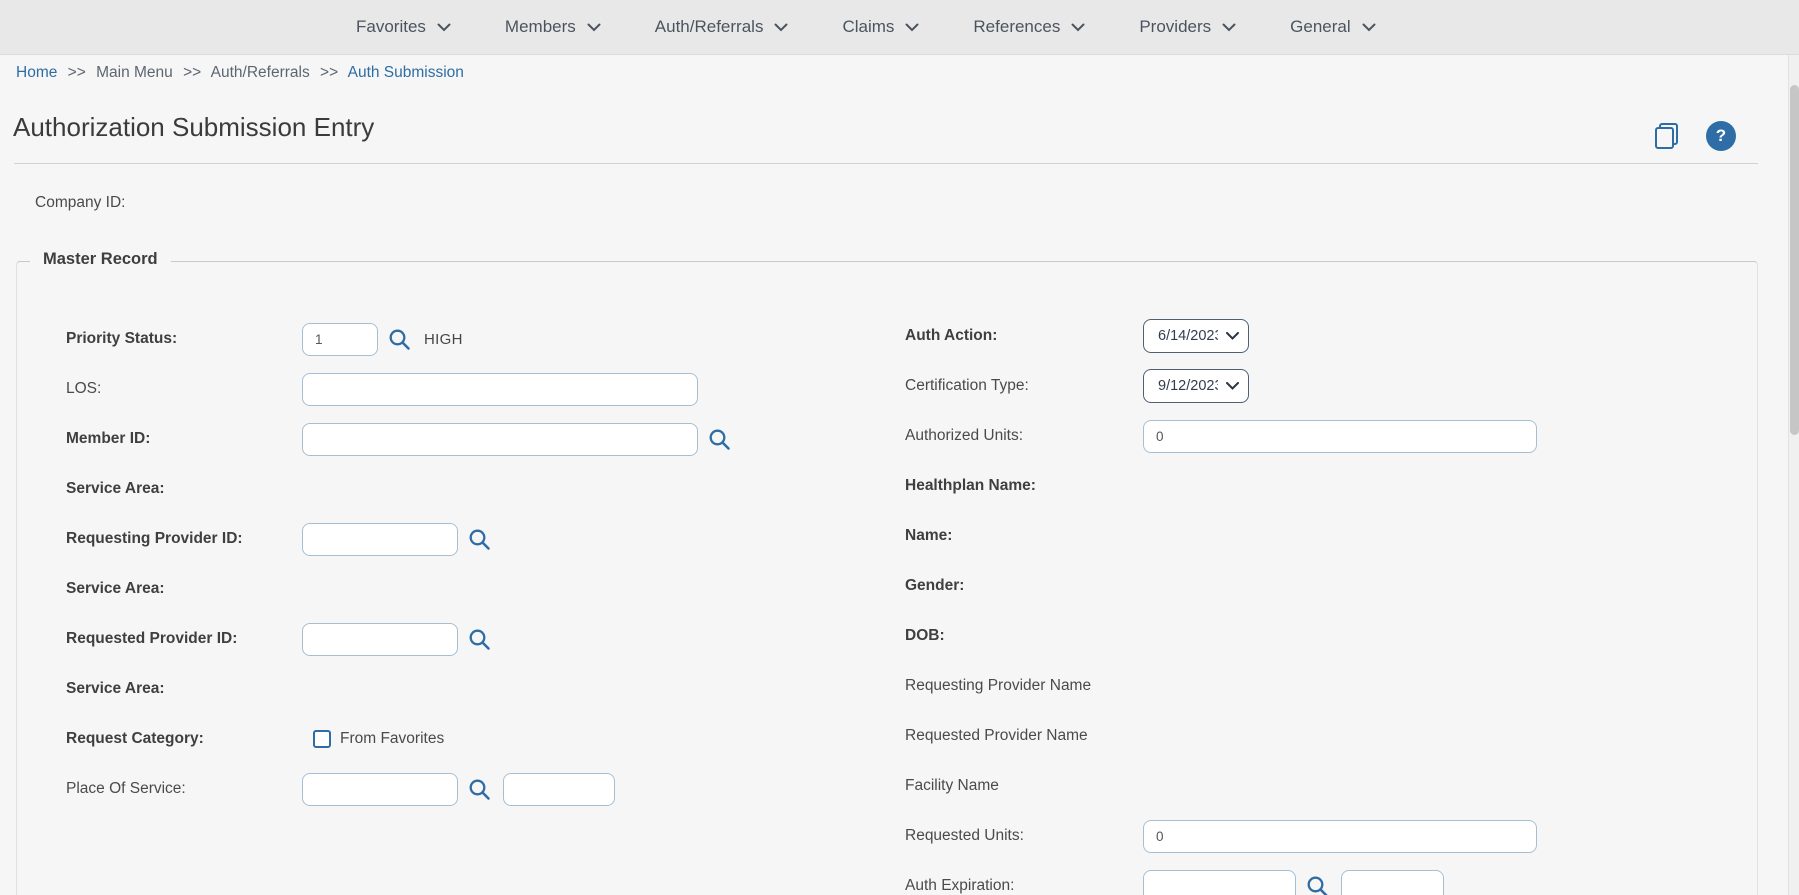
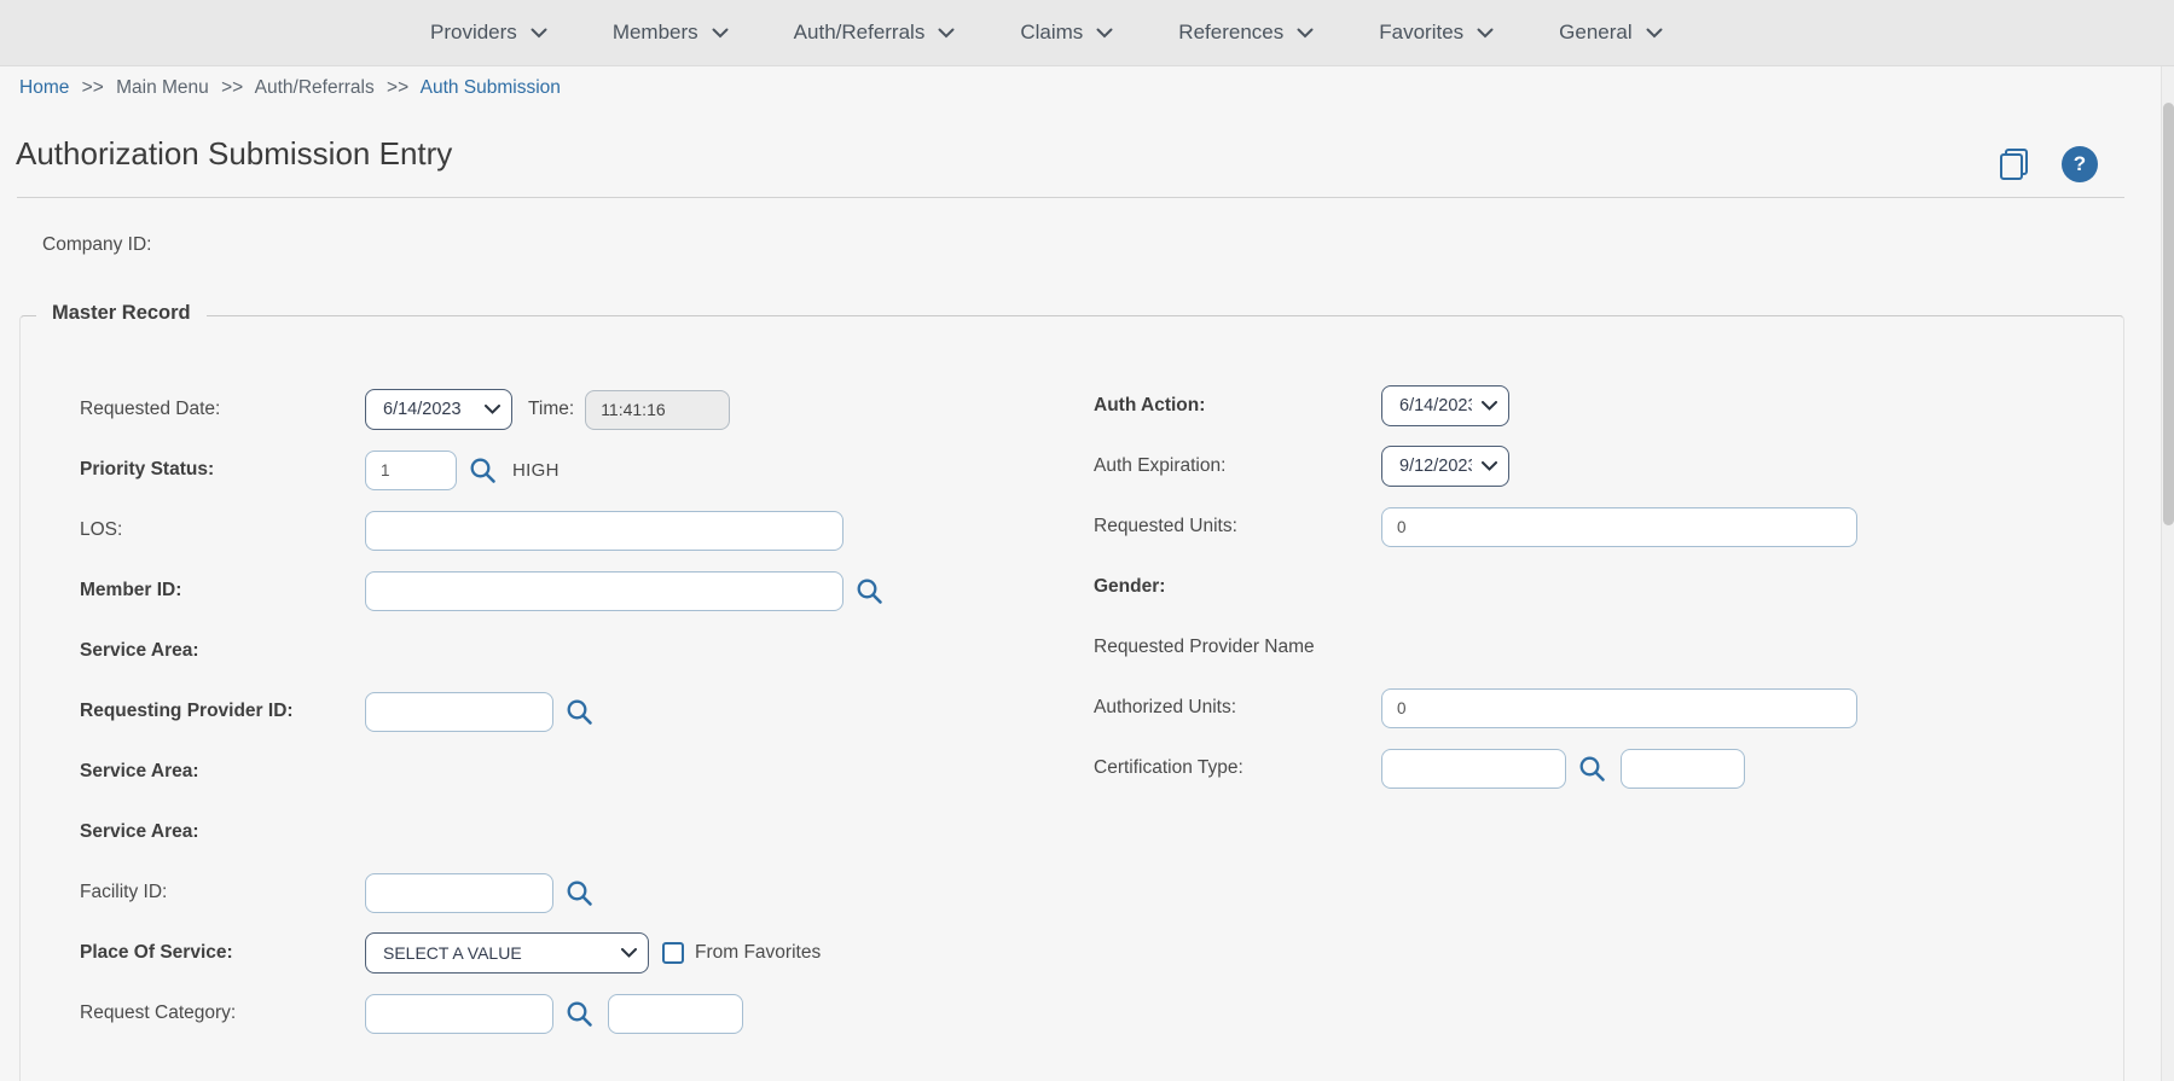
- Favorites
+ Providers
  Members
  Auth/Referrals
  Claims
  References
- Providers
+ Favorites
  General
  Home >> Main Menu >> Auth/Referrals >> Auth Submission
  Authorization Submission Entry
  ?
  Company ID:
  Master Record
+ Requested Date:
+ 6/14/2023
+ Time:
+ 11:41:16
  Priority Status:
  1
  HIGH
  LOS:
  Member ID:
  Service Area:
  Requesting Provider ID:
  Service Area:
- Requested Provider ID:
  Service Area:
+ Facility ID:
- Request Category:
+ Place Of Service:
+ SELECT A VALUE
  From Favorites
- Place Of Service:
+ Request Category:
  Auth Action:
  6/14/202
- Certification Type:
+ Auth Expiration:
  9/12/202
- Authorized Units:
+ Requested Units:
  0
- Healthplan Name:
- Name:
  Gender:
- DOB:
- Requesting Provider Name
  Requested Provider Name
- Facility Name
- Requested Units:
+ Authorized Units:
  0
- Auth Expiration:
+ Certification Type:
